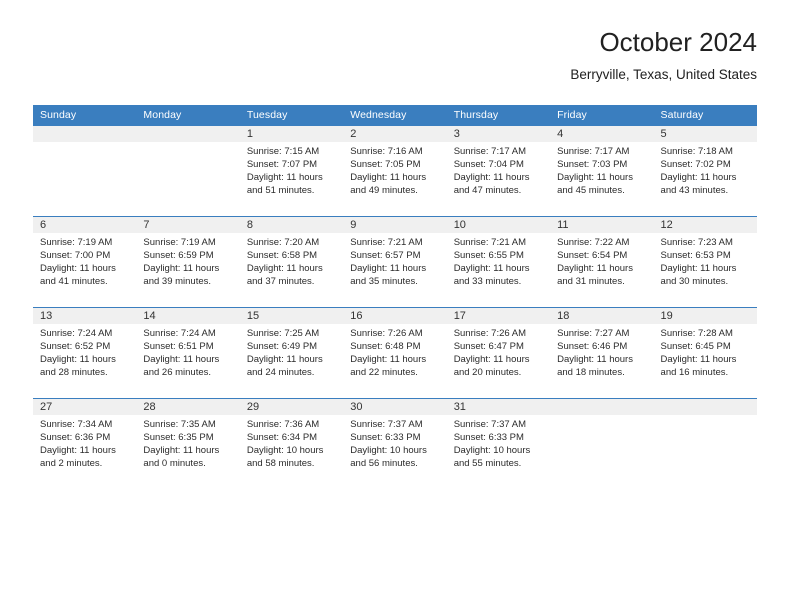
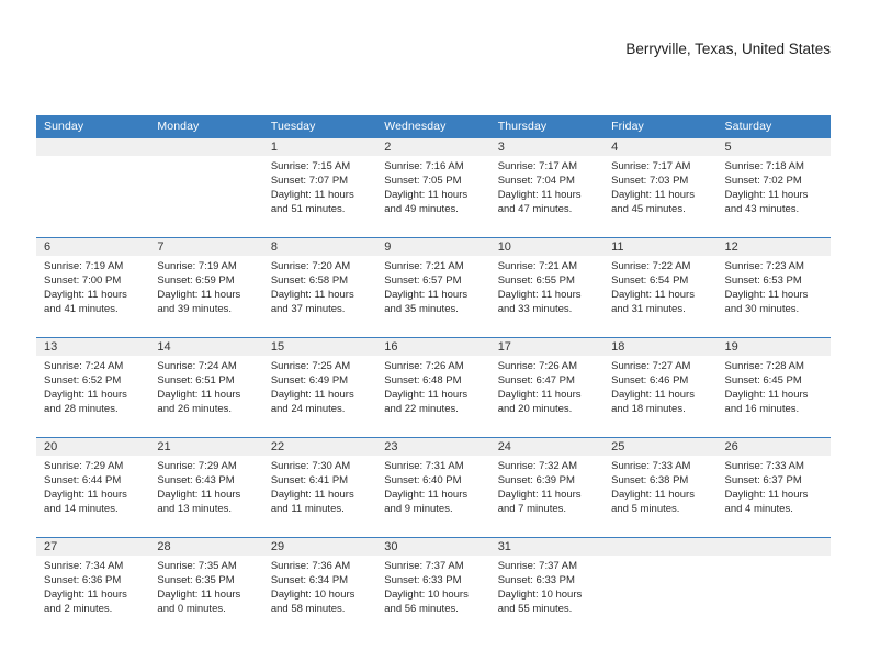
- October 2024
  Berryville, Texas, United States
  Sunday	Monday	Tuesday	Wednesday	Thursday	Friday	Saturday
  		1Sunrise: 7:15 AMSunset: 7:07 PMDaylight: 11 hoursand 51 minutes.	2Sunrise: 7:16 AMSunset: 7:05 PMDaylight: 11 hoursand 49 minutes.	3Sunrise: 7:17 AMSunset: 7:04 PMDaylight: 11 hoursand 47 minutes.	4Sunrise: 7:17 AMSunset: 7:03 PMDaylight: 11 hoursand 45 minutes.	5Sunrise: 7:18 AMSunset: 7:02 PMDaylight: 11 hoursand 43 minutes.
  6Sunrise: 7:19 AMSunset: 7:00 PMDaylight: 11 hoursand 41 minutes.	7Sunrise: 7:19 AMSunset: 6:59 PMDaylight: 11 hoursand 39 minutes.	8Sunrise: 7:20 AMSunset: 6:58 PMDaylight: 11 hoursand 37 minutes.	9Sunrise: 7:21 AMSunset: 6:57 PMDaylight: 11 hoursand 35 minutes.	10Sunrise: 7:21 AMSunset: 6:55 PMDaylight: 11 hoursand 33 minutes.	11Sunrise: 7:22 AMSunset: 6:54 PMDaylight: 11 hoursand 31 minutes.	12Sunrise: 7:23 AMSunset: 6:53 PMDaylight: 11 hoursand 30 minutes.
  13Sunrise: 7:24 AMSunset: 6:52 PMDaylight: 11 hoursand 28 minutes.	14Sunrise: 7:24 AMSunset: 6:51 PMDaylight: 11 hoursand 26 minutes.	15Sunrise: 7:25 AMSunset: 6:49 PMDaylight: 11 hoursand 24 minutes.	16Sunrise: 7:26 AMSunset: 6:48 PMDaylight: 11 hoursand 22 minutes.	17Sunrise: 7:26 AMSunset: 6:47 PMDaylight: 11 hoursand 20 minutes.	18Sunrise: 7:27 AMSunset: 6:46 PMDaylight: 11 hoursand 18 minutes.	19Sunrise: 7:28 AMSunset: 6:45 PMDaylight: 11 hoursand 16 minutes.
+ 20Sunrise: 7:29 AMSunset: 6:44 PMDaylight: 11 hoursand 14 minutes.	21Sunrise: 7:29 AMSunset: 6:43 PMDaylight: 11 hoursand 13 minutes.	22Sunrise: 7:30 AMSunset: 6:41 PMDaylight: 11 hoursand 11 minutes.	23Sunrise: 7:31 AMSunset: 6:40 PMDaylight: 11 hoursand 9 minutes.	24Sunrise: 7:32 AMSunset: 6:39 PMDaylight: 11 hoursand 7 minutes.	25Sunrise: 7:33 AMSunset: 6:38 PMDaylight: 11 hoursand 5 minutes.	26Sunrise: 7:33 AMSunset: 6:37 PMDaylight: 11 hoursand 4 minutes.
  27Sunrise: 7:34 AMSunset: 6:36 PMDaylight: 11 hoursand 2 minutes.	28Sunrise: 7:35 AMSunset: 6:35 PMDaylight: 11 hoursand 0 minutes.	29Sunrise: 7:36 AMSunset: 6:34 PMDaylight: 10 hoursand 58 minutes.	30Sunrise: 7:37 AMSunset: 6:33 PMDaylight: 10 hoursand 56 minutes.	31Sunrise: 7:37 AMSunset: 6:33 PMDaylight: 10 hoursand 55 minutes.
